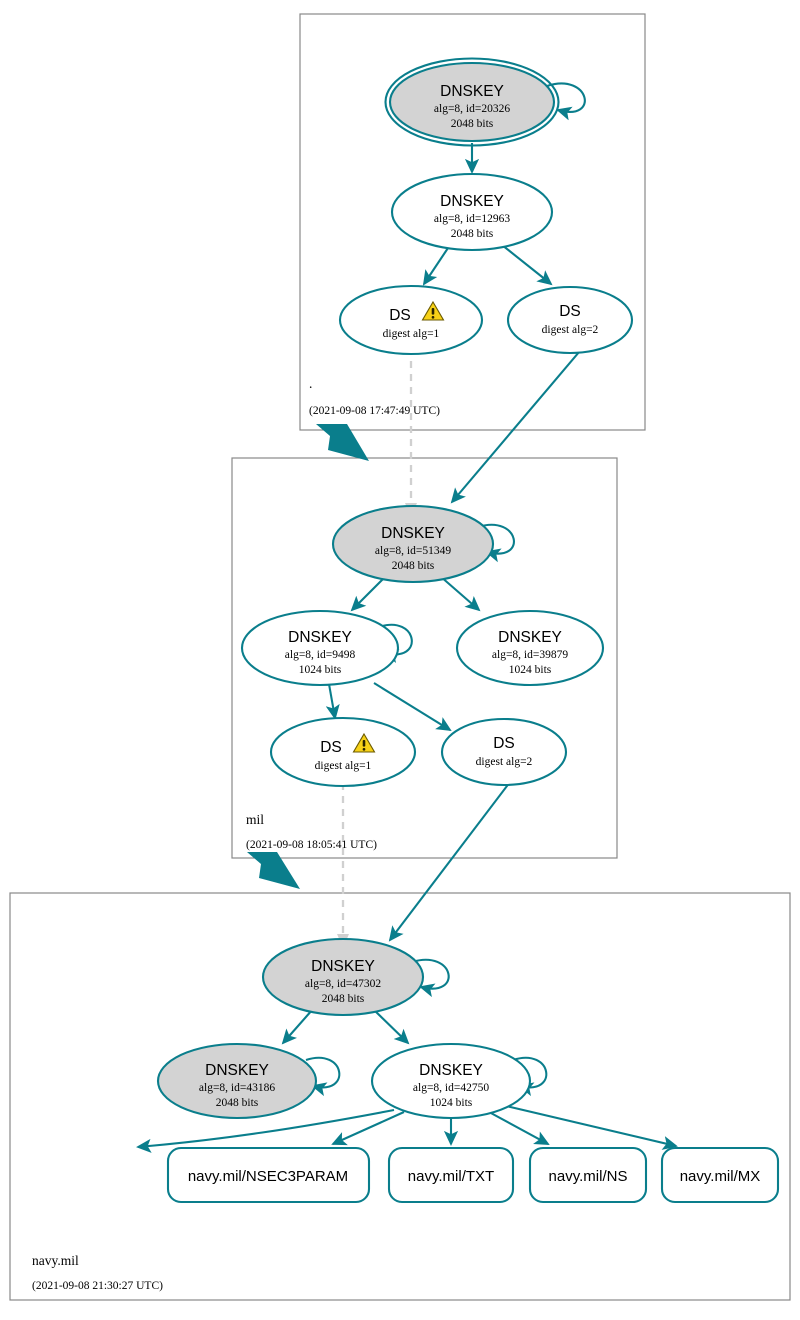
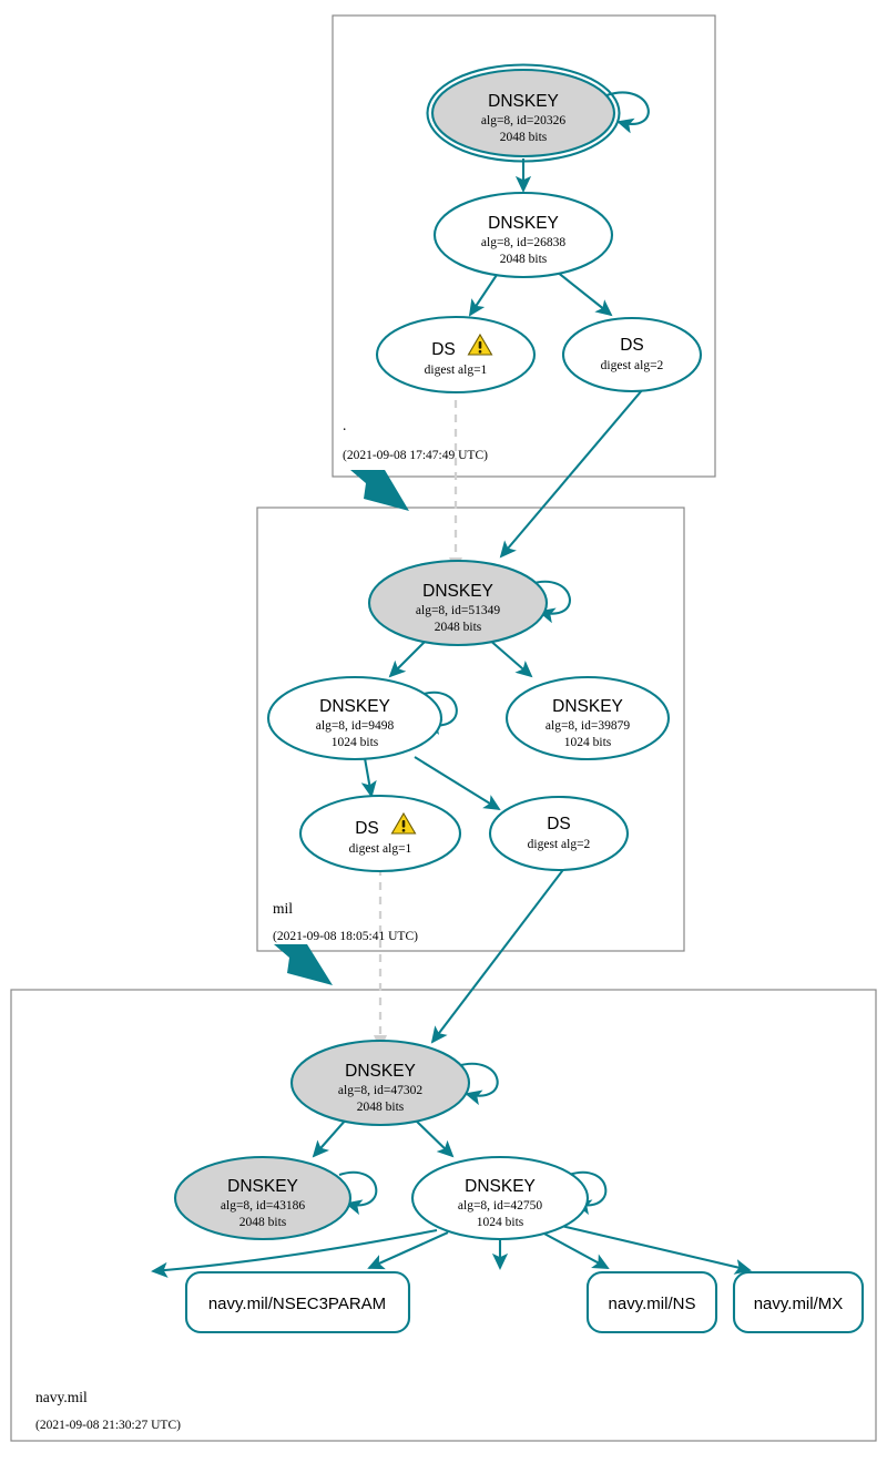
  DNSKEY
  alg=8, id=20326
  2048 bits
  DNSKEY
- alg=8, id=12963
+ alg=8, id=26838
  2048 bits
  DS
  digest alg=1
  DS
  digest alg=2
  .
  (2021-09-08 17:47:49 UTC)
  DNSKEY
  alg=8, id=51349
  2048 bits
  DNSKEY
  alg=8, id=9498
  1024 bits
  DNSKEY
  alg=8, id=39879
  1024 bits
  DS
  digest alg=1
  DS
  digest alg=2
  mil
  (2021-09-08 18:05:41 UTC)
  DNSKEY
  alg=8, id=47302
  2048 bits
  DNSKEY
  alg=8, id=43186
  2048 bits
  DNSKEY
  alg=8, id=42750
  1024 bits
  navy.mil/NSEC3PARAM
- navy.mil/TXT
  navy.mil/NS
  navy.mil/MX
  navy.mil
  (2021-09-08 21:30:27 UTC)
